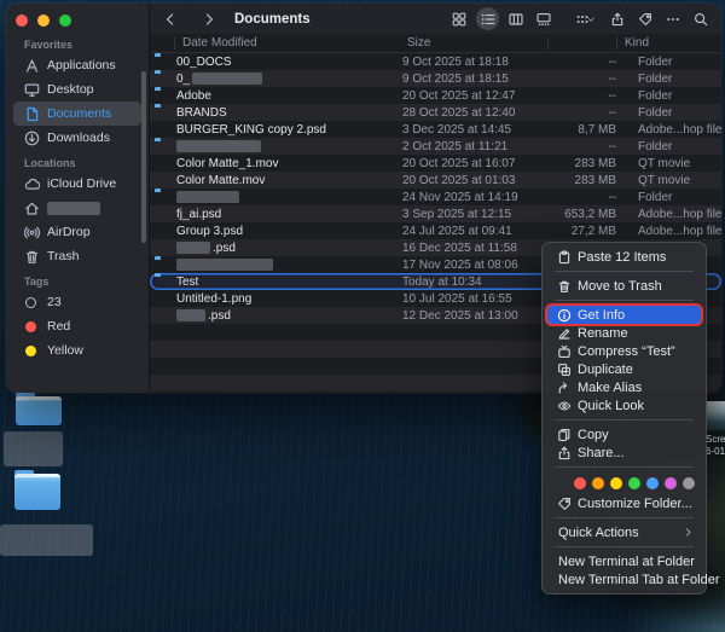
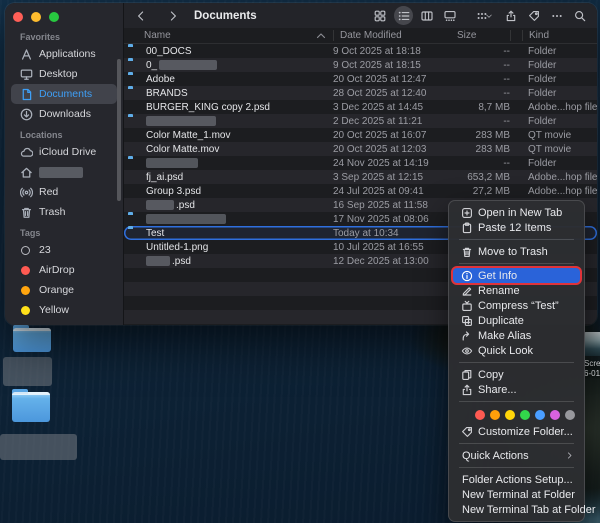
  Scre
  6-01
  Favorites
  Applications
  Desktop
  Documents
  Downloads
  Locations
  iCloud Drive
- AirDrop
+ Red
  Trash
  Tags
  23
- Red
+ AirDrop
+ Orange
  Yellow
  Documents
+ Name
  Date Modified
  Size
  Kind
  00_DOCS
  9 Oct 2025 at 18:18
  --
  Folder
  0_
  9 Oct 2025 at 18:15
  --
  Folder
  Adobe
  20 Oct 2025 at 12:47
  --
  Folder
  BRANDS
  28 Oct 2025 at 12:40
  --
  Folder
  BURGER_KING copy 2.psd
  3 Dec 2025 at 14:45
  8,7 MB
  Adobe...hop file
- 2 Oct 2025 at 11:21
+ 2 Dec 2025 at 11:21
  --
  Folder
  Color Matte_1.mov
  20 Oct 2025 at 16:07
  283 MB
  QT movie
  Color Matte.mov
- 20 Oct 2025 at 01:03
+ 20 Oct 2025 at 12:03
  283 MB
  QT movie
  24 Nov 2025 at 14:19
  --
  Folder
  fj_ai.psd
  3 Sep 2025 at 12:15
  653,2 MB
  Adobe...hop file
  Group 3.psd
  24 Jul 2025 at 09:41
  27,2 MB
  Adobe...hop file
  .psd
- 16 Dec 2025 at 11:58
+ 16 Sep 2025 at 11:58
  17 Nov 2025 at 08:06
  Test
  Today at 10:34
  Untitled-1.png
  10 Jul 2025 at 16:55
  .psd
  12 Dec 2025 at 13:00
+ Open in New Tab
  Paste 12 Items
  Move to Trash
  Get Info
  Rename
  Compress “Test”
  Duplicate
  Make Alias
  Quick Look
  Copy
  Share...
  Customize Folder...
  Quick Actions
+ Folder Actions Setup...
  New Terminal at Folder
  New Terminal Tab at Folder
